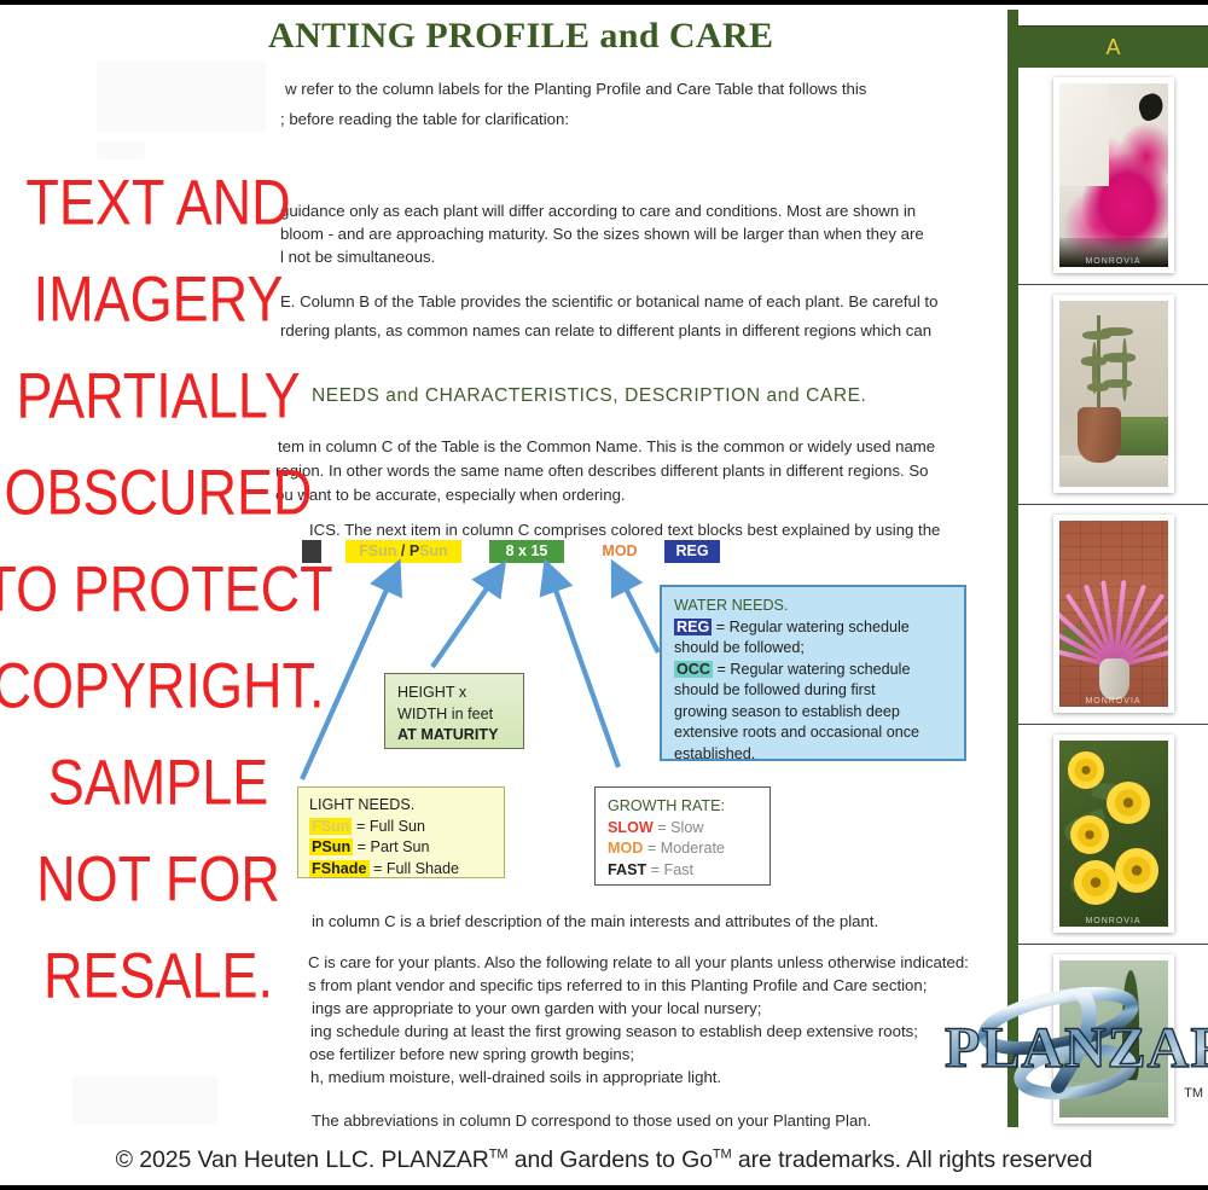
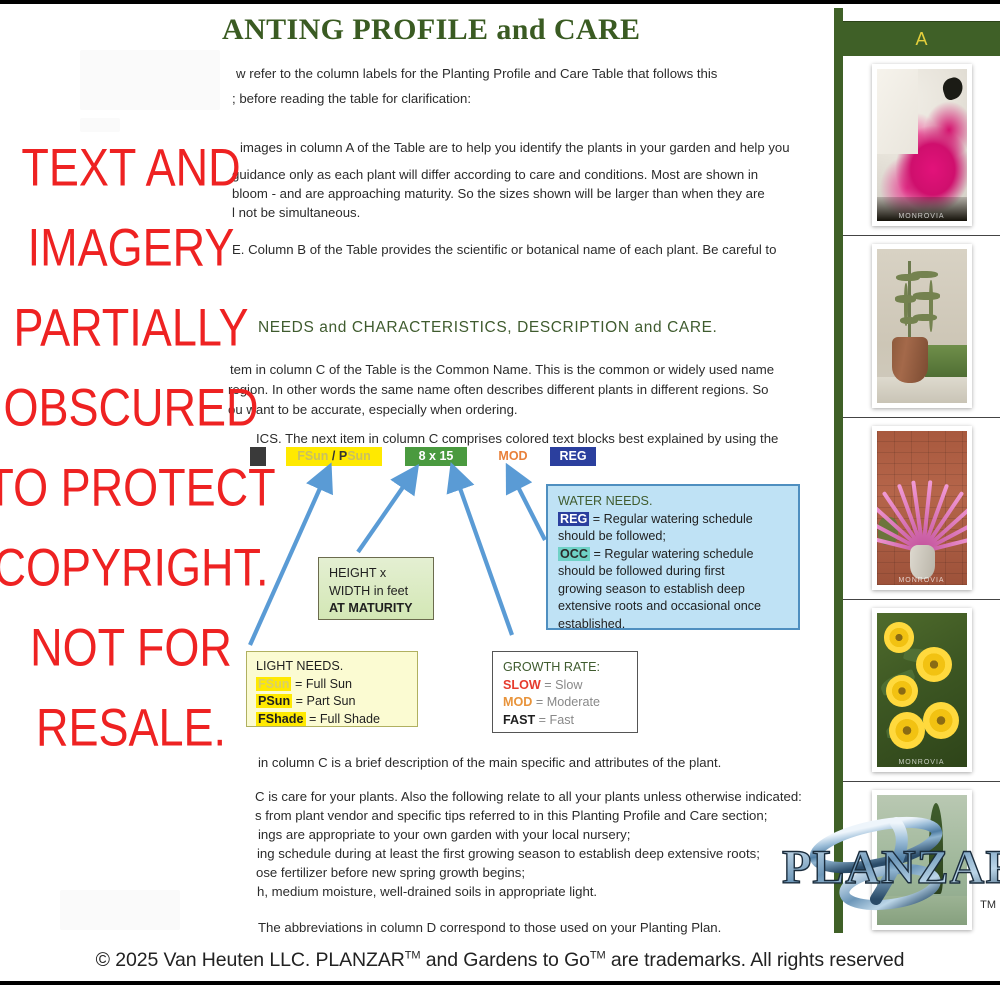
  ANTING PROFILE and CARE
  w refer to the column labels for the Planting Profile and Care Table that follows this
  ; before reading the table for clarification:
+ images in column A of the Table are to help you identify the plants in your garden and help you
  guidance only as each plant will differ according to care and conditions. Most are shown in
  bloom - and are approaching maturity. So the sizes shown will be larger than when they are
  l not be simultaneous.
  E. Column B of the Table provides the scientific or botanical name of each plant. Be careful to
- rdering plants, as common names can relate to different plants in different regions which can
  NEEDS and CHARACTERISTICS, DESCRIPTION and CARE.
  tem in column C of the Table is the Common Name. This is the common or widely used name
  region. In other words the same name often describes different plants in different regions. So
  ou want to be accurate, especially when ordering.
  ICS. The next item in column C comprises colored text blocks best explained by using the
  FSun / PSun
  8 x 15
  MOD
  REG
  WATER NEEDS.
  REG = Regular watering schedule
  should be followed;
  OCC = Regular watering schedule
  should be followed during first
  growing season to establish deep
  extensive roots and occasional once
  established.
  HEIGHT x
  WIDTH in feet
  AT MATURITY
  LIGHT NEEDS.
  FSun = Full Sun
  PSun = Part Sun
  FShade = Full Shade
  GROWTH RATE:
  SLOW = Slow
  MOD = Moderate
  FAST = Fast
- in column C is a brief description of the main interests and attributes of the plant.
+ in column C is a brief description of the main specific and attributes of the plant.
  C is care for your plants. Also the following relate to all your plants unless otherwise indicated:
  s from plant vendor and specific tips referred to in this Planting Profile and Care section;
  ings are appropriate to your own garden with your local nursery;
  ing schedule during at least the first growing season to establish deep extensive roots;
  ose fertilizer before new spring growth begins;
  h, medium moisture, well-drained soils in appropriate light.
  The abbreviations in column D correspond to those used on your Planting Plan.
  TEXT AND
  IMAGERY
  PARTIALLY
  OBSCURED
  O PROTECT
  COPYRIGHT.
- SAMPLE
  NOT FOR
  RESALE.
  A
  PLANZA
  TM
  © 2025 Van Heuten LLC. PLANZARTM and Gardens to GoTM are trademarks. All rights reserved
